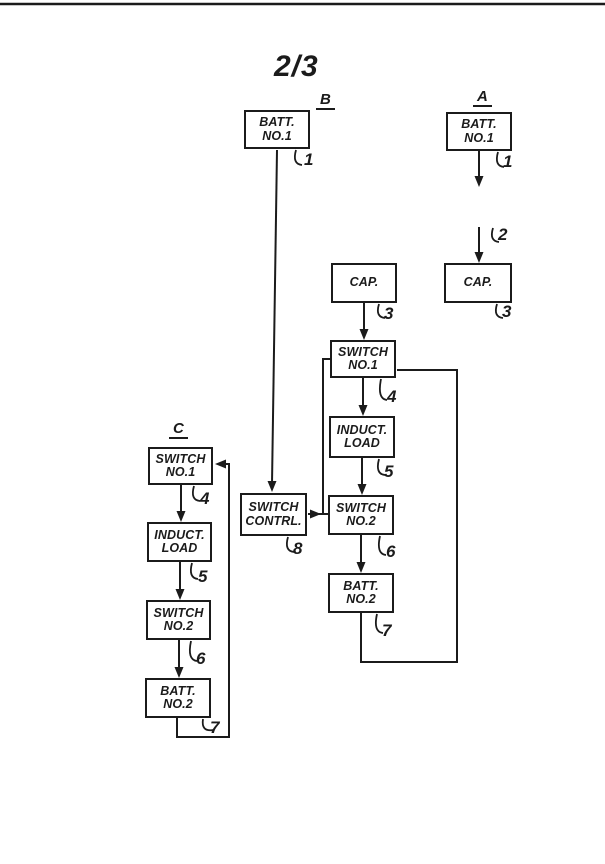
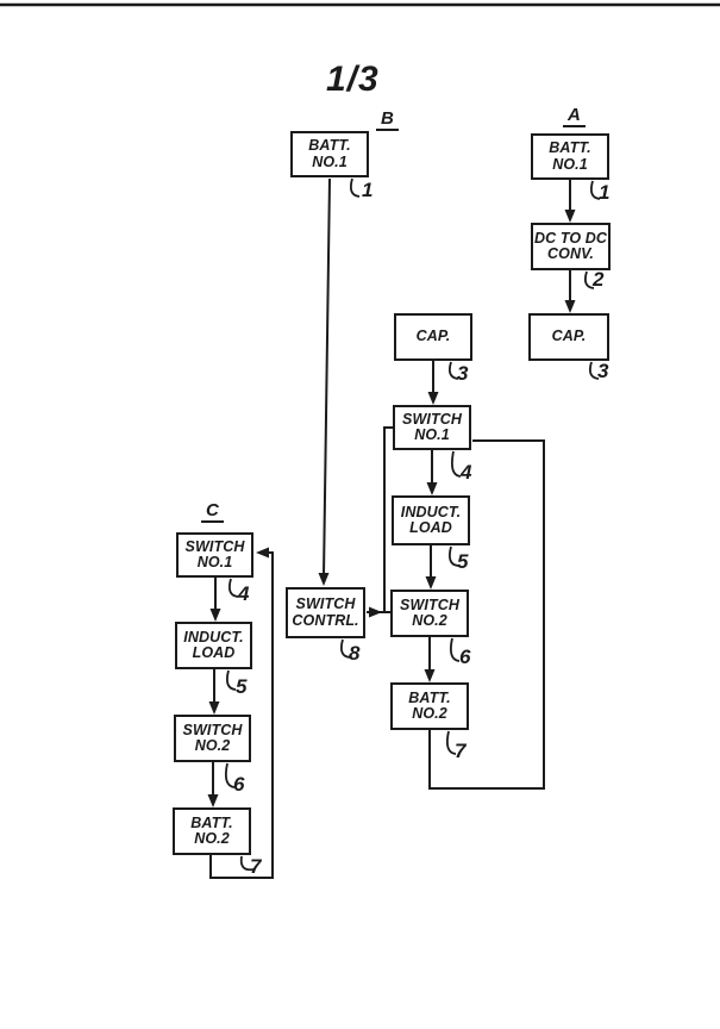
- 2/3
+ 1/3
  A
  B
  C
  BATT.
  NO.1
+ DC TO DC
+ CONV.
  CAP.
  BATT.
  NO.1
  SWITCH
  CONTRL.
  CAP.
  SWITCH
  NO.1
  INDUCT.
  LOAD
  SWITCH
  NO.2
  BATT.
  NO.2
  SWITCH
  NO.1
  INDUCT.
  LOAD
  SWITCH
  NO.2
  BATT.
  NO.2
  1
  2
  3
  1
  8
  3
  4
  5
  6
  7
  4
  5
  6
  7
